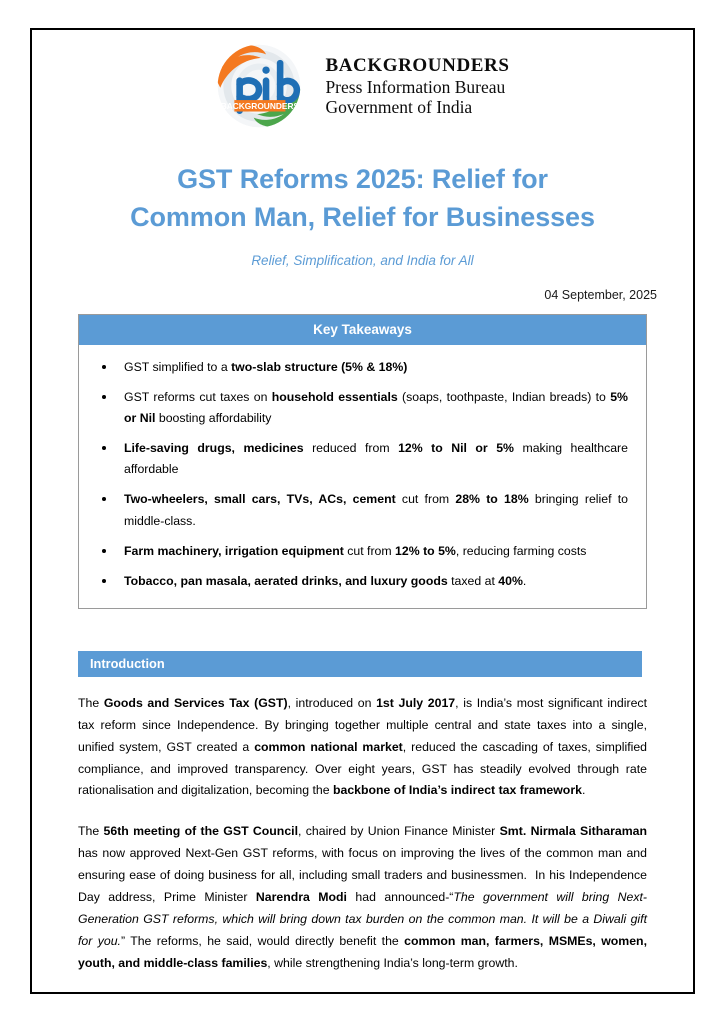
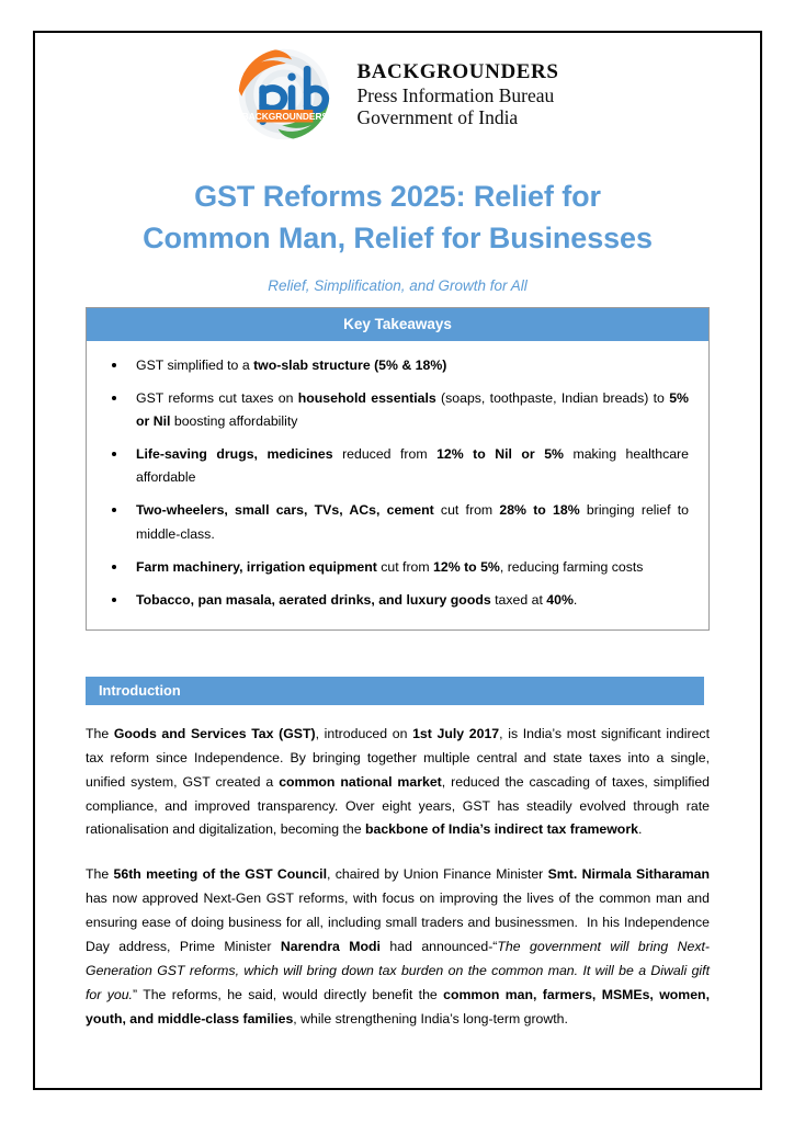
  BACKGROUNDER
  BACKGROUNDERS
  Press Information Bureau
  Government of India
  GST Reforms 2025: Relief for
  Common Man, Relief for Businesses
- Relief, Simplification, and India for All
+ Relief, Simplification, and Growth for All
- 04 September, 2025
  Key Takeaways
  GST simplified to a two-slab structure (5% & 18%)
  GST reforms cut taxes on household essentials (soaps, toothpaste, Indian breads) to 5% or Nil boosting affordability
  Life-saving drugs, medicines reduced from 12% to Nil or 5% making healthcare affordable
  Two-wheelers, small cars, TVs, ACs, cement cut from 28% to 18% bringing relief to middle-class.
  Farm machinery, irrigation equipment cut from 12% to 5%, reducing farming costs
  Tobacco, pan masala, aerated drinks, and luxury goods taxed at 40%.
  Introduction
  The Goods and Services Tax (GST), introduced on 1st July 2017, is India’s most significant indirect tax reform since Independence. By bringing together multiple central and state taxes into a single, unified system, GST created a common national market, reduced the cascading of taxes, simplified compliance, and improved transparency. Over eight years, GST has steadily evolved through rate rationalisation and digitalization, becoming the backbone of India’s indirect tax framework.
  The 56th meeting of the GST Council, chaired by Union Finance Minister Smt. Nirmala Sitharaman has now approved Next-Gen GST reforms, with focus on improving the lives of the common man and ensuring ease of doing business for all, including small traders and businessmen. In his Independence Day address, Prime Minister Narendra Modi had announced-“The government will bring Next-Generation GST reforms, which will bring down tax burden on the common man. It will be a Diwali gift for you.” The reforms, he said, would directly benefit the common man, farmers, MSMEs, women, youth, and middle-class families, while strengthening India’s long-term growth.
